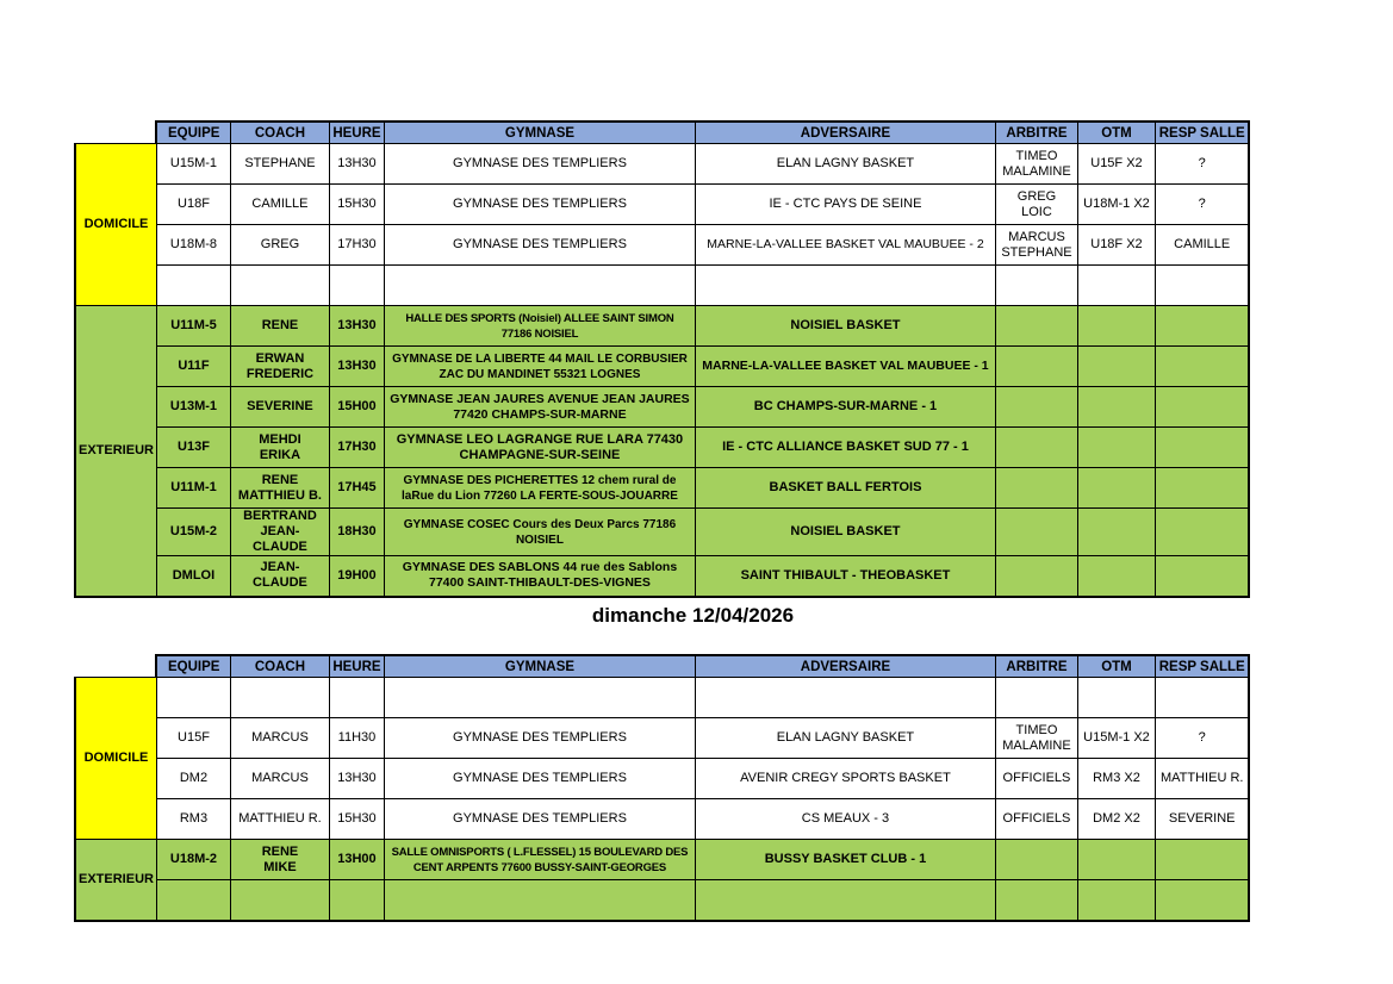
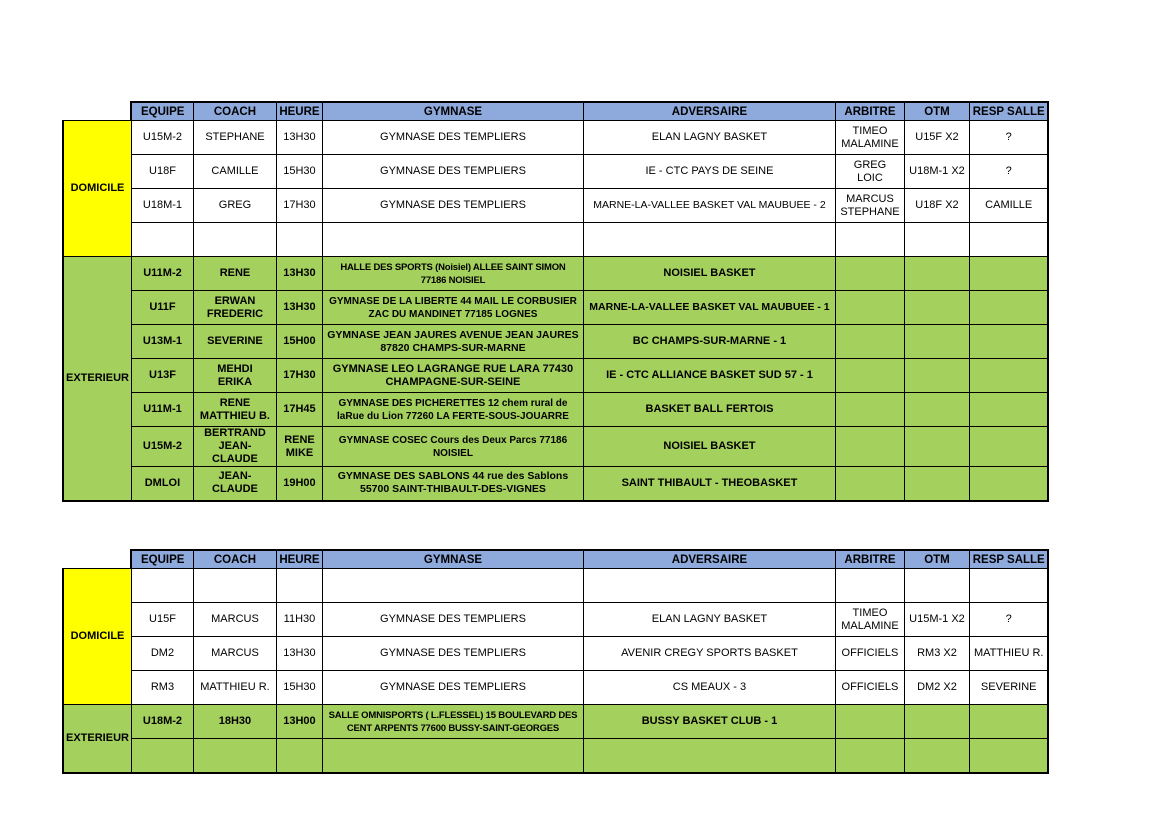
  	EQUIPE	COACH	HEURE	GYMNASE	ADVERSAIRE	ARBITRE	OTM	RESP SALLE
- DOMICILE	U15M-1	STEPHANE	13H30	GYMNASE DES TEMPLIERS	ELAN LAGNY BASKET	TIMEO MALAMINE	U15F X2	?
+ DOMICILE	U15M-2	STEPHANE	13H30	GYMNASE DES TEMPLIERS	ELAN LAGNY BASKET	TIMEO MALAMINE	U15F X2	?
  U18F	CAMILLE	15H30	GYMNASE DES TEMPLIERS	IE - CTC PAYS DE SEINE	GREG LOIC	U18M-1 X2	?
- U18M-8	GREG	17H30	GYMNASE DES TEMPLIERS	MARNE-LA-VALLEE BASKET VAL MAUBUEE - 2	MARCUS STEPHANE	U18F X2	CAMILLE
+ U18M-1	GREG	17H30	GYMNASE DES TEMPLIERS	MARNE-LA-VALLEE BASKET VAL MAUBUEE - 2	MARCUS STEPHANE	U18F X2	CAMILLE
- EXTERIEUR	U11M-5	RENE	13H30	HALLE DES SPORTS (Noisiel) ALLEE SAINT SIMON 77186 NOISIEL	NOISIEL BASKET
+ EXTERIEUR	U11M-2	RENE	13H30	HALLE DES SPORTS (Noisiel) ALLEE SAINT SIMON 77186 NOISIEL	NOISIEL BASKET
- U11F	ERWAN FREDERIC	13H30	GYMNASE DE LA LIBERTE 44 MAIL LE CORBUSIER ZAC DU MANDINET 55321 LOGNES	MARNE-LA-VALLEE BASKET VAL MAUBUEE - 1
+ U11F	ERWAN FREDERIC	13H30	GYMNASE DE LA LIBERTE 44 MAIL LE CORBUSIER ZAC DU MANDINET 77185 LOGNES	MARNE-LA-VALLEE BASKET VAL MAUBUEE - 1
- U13M-1	SEVERINE	15H00	GYMNASE JEAN JAURES AVENUE JEAN JAURES 77420 CHAMPS-SUR-MARNE	BC CHAMPS-SUR-MARNE - 1
+ U13M-1	SEVERINE	15H00	GYMNASE JEAN JAURES AVENUE JEAN JAURES 87820 CHAMPS-SUR-MARNE	BC CHAMPS-SUR-MARNE - 1
- U13F	MEHDI ERIKA	17H30	GYMNASE LEO LAGRANGE RUE LARA 77430 CHAMPAGNE-SUR-SEINE	IE - CTC ALLIANCE BASKET SUD 77 - 1
+ U13F	MEHDI ERIKA	17H30	GYMNASE LEO LAGRANGE RUE LARA 77430 CHAMPAGNE-SUR-SEINE	IE - CTC ALLIANCE BASKET SUD 57 - 1
  U11M-1	RENE MATTHIEU B.	17H45	GYMNASE DES PICHERETTES 12 chem rural de laRue du Lion 77260 LA FERTE-SOUS-JOUARRE	BASKET BALL FERTOIS
- U15M-2	BERTRAND JEAN-CLAUDE	18H30	GYMNASE COSEC Cours des Deux Parcs 77186 NOISIEL	NOISIEL BASKET
+ U15M-2	BERTRAND JEAN-CLAUDE	RENE MIKE	GYMNASE COSEC Cours des Deux Parcs 77186 NOISIEL	NOISIEL BASKET
- DMLOI	JEAN-CLAUDE	19H00	GYMNASE DES SABLONS 44 rue des Sablons 77400 SAINT-THIBAULT-DES-VIGNES	SAINT THIBAULT - THEOBASKET
+ DMLOI	JEAN-CLAUDE	19H00	GYMNASE DES SABLONS 44 rue des Sablons 55700 SAINT-THIBAULT-DES-VIGNES	SAINT THIBAULT - THEOBASKET
- dimanche 12/04/2026
  	EQUIPE	COACH	HEURE	GYMNASE	ADVERSAIRE	ARBITRE	OTM	RESP SALLE
  DOMICILE
  U15F	MARCUS	11H30	GYMNASE DES TEMPLIERS	ELAN LAGNY BASKET	TIMEO MALAMINE	U15M-1 X2	?
  DM2	MARCUS	13H30	GYMNASE DES TEMPLIERS	AVENIR CREGY SPORTS BASKET	OFFICIELS	RM3 X2	MATTHIEU R.
  RM3	MATTHIEU R.	15H30	GYMNASE DES TEMPLIERS	CS MEAUX - 3	OFFICIELS	DM2 X2	SEVERINE
- EXTERIEUR	U18M-2	RENE MIKE	13H00	SALLE OMNISPORTS ( L.FLESSEL) 15 BOULEVARD DES CENT ARPENTS 77600 BUSSY-SAINT-GEORGES	BUSSY BASKET CLUB - 1
+ EXTERIEUR	U18M-2	18H30	13H00	SALLE OMNISPORTS ( L.FLESSEL) 15 BOULEVARD DES CENT ARPENTS 77600 BUSSY-SAINT-GEORGES	BUSSY BASKET CLUB - 1
